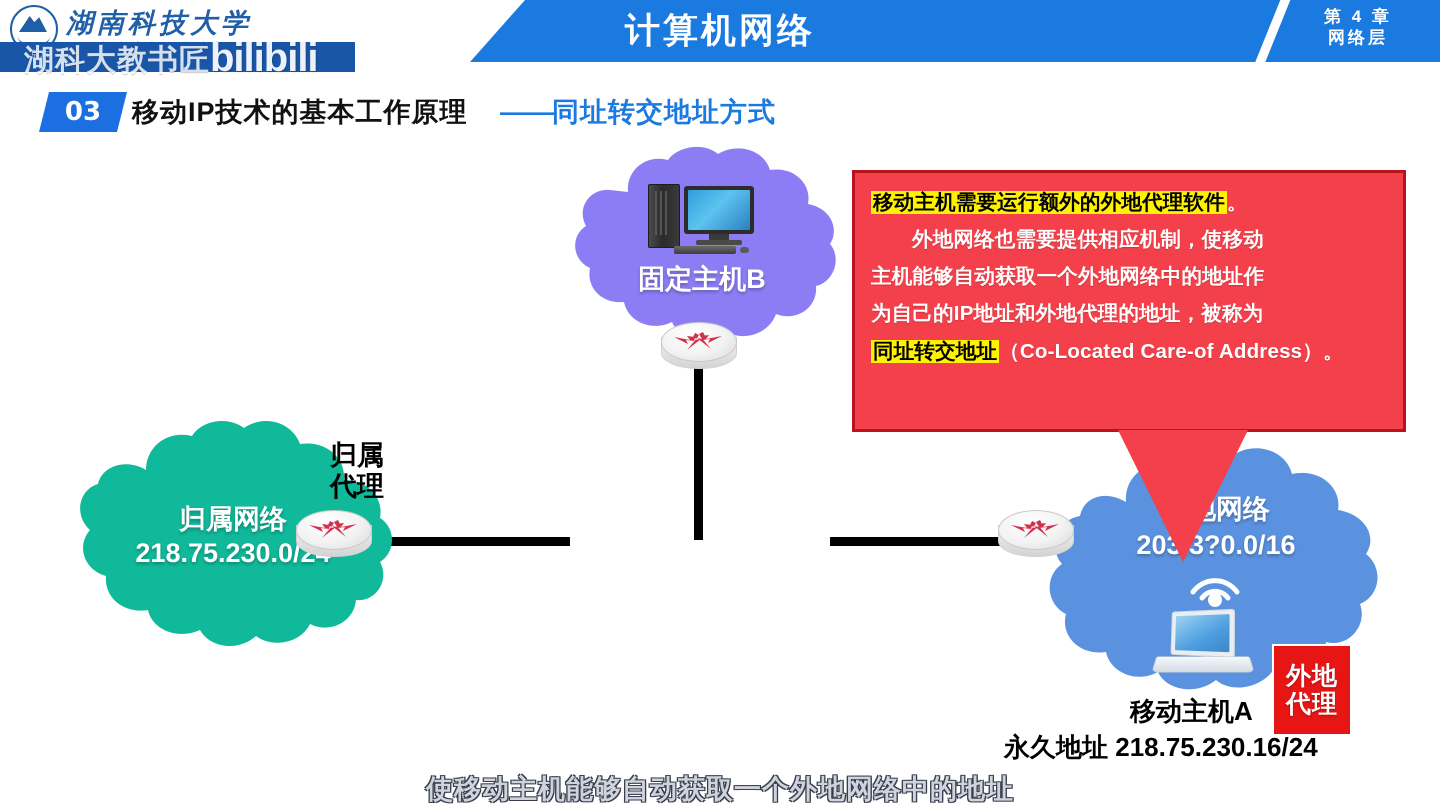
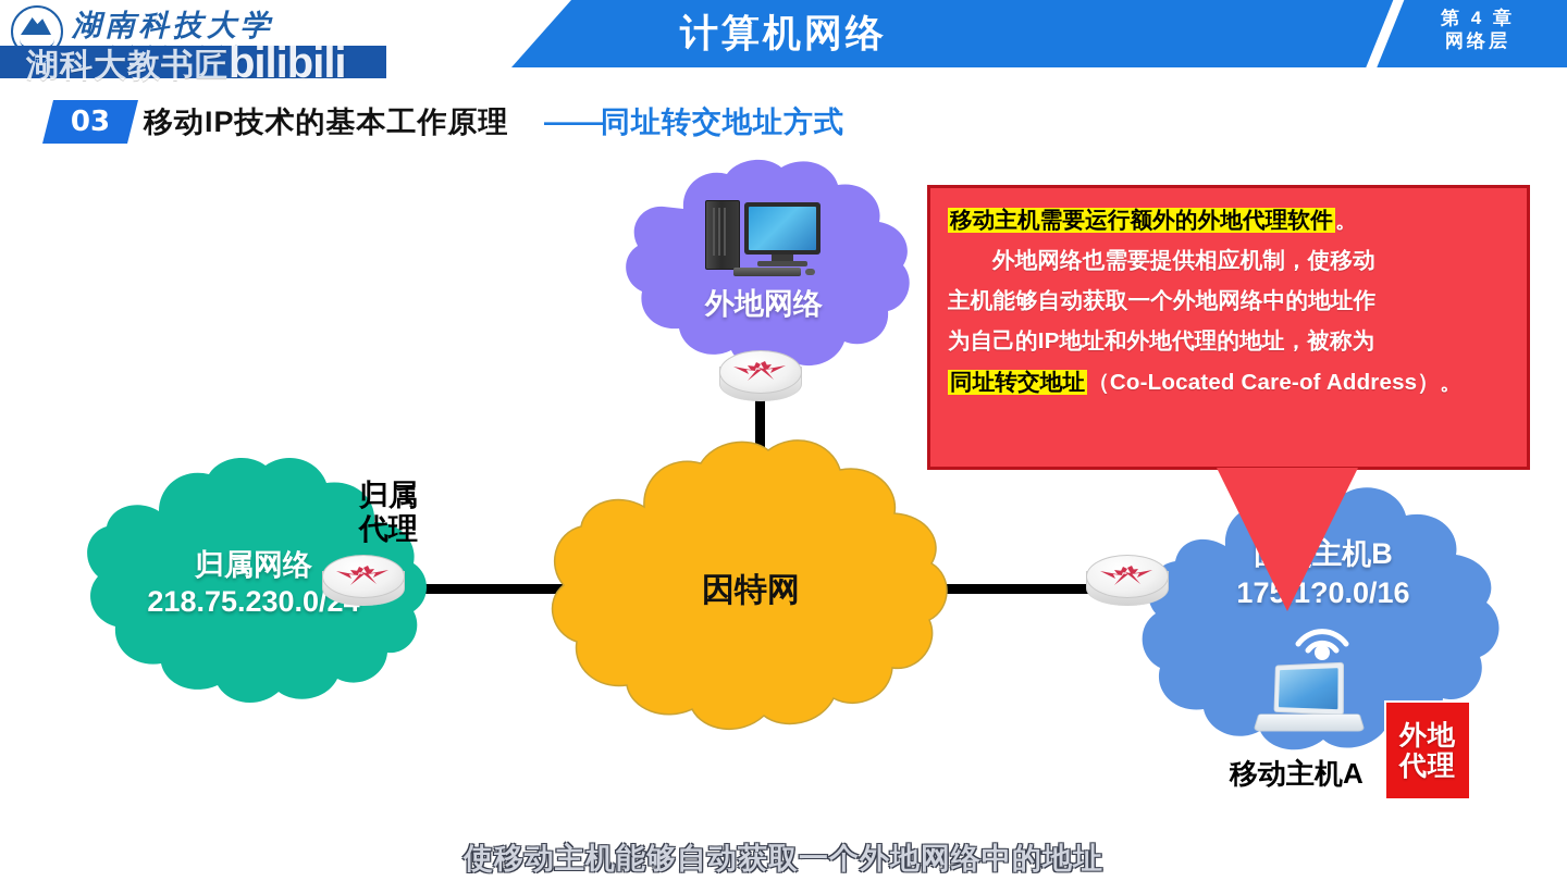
  计算机网络
  第 4 章
  网络层
  湖南科技大学
  京东
  湖科大教书匠
  bilibili
  移动IP技术的基本工作原理
  ——
  同址转交地址方式
  归属网络
  218.75.230.0/
- 固定主机B
+ 外地网络
+ 因特网
- 外地网络
+ 固定主机B
- 203.3?0.0/16
+ 175.1?0.0/16
  归属
  代理
  移动主机A
- 永久地址 218.75.230.16/24
  移动主机需要运行额外的外地代理软件。
  外地网络也需要提供相应机制，使移动
  主机能够自动获取一个外地网络中的地址作
  为自己的IP地址和外地代理的地址，被称为
  同址转交地址（Co-Located Care-of Address）。
  外地
  代理
  使移动主机能够自动获取一个外地网络中的地址
